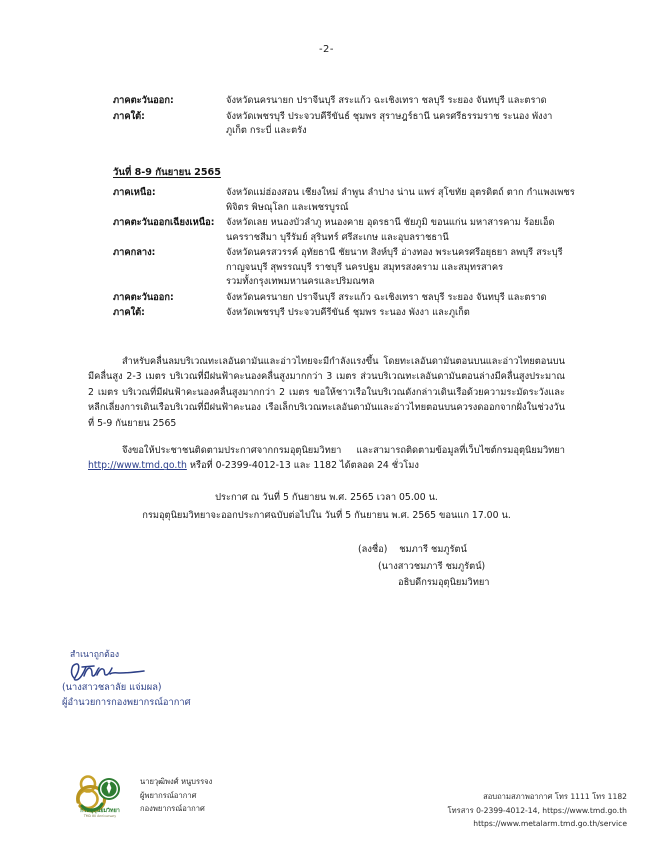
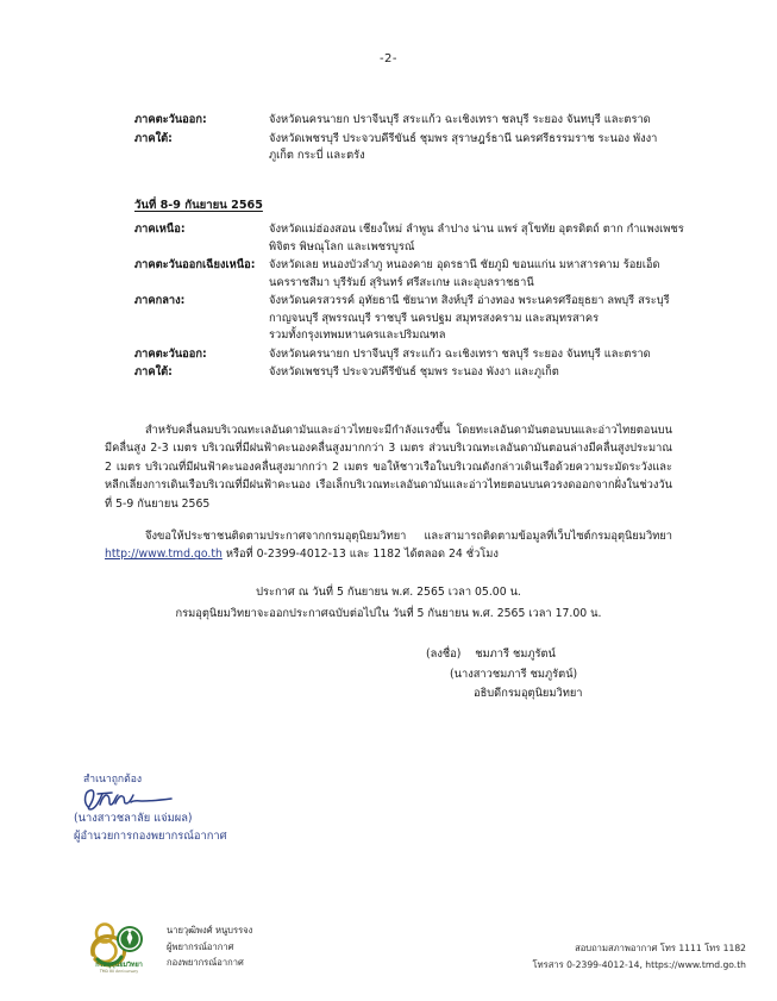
  -2-
  ภาคตะวันออก:
  จังหวัดนครนายก ปราจีนบุรี สระแก้ว ฉะเชิงเทรา ชลบุรี ระยอง จันทบุรี และตราด
  ภาคใต้:
  จังหวัดเพชรบุรี ประจวบคีรีขันธ์ ชุมพร สุราษฎร์ธานี นครศรีธรรมราช ระนอง พังงา
  ภูเก็ต กระบี่ และตรัง
  วันที่ 8-9 กันยายน 2565
  ภาคเหนือ:
  จังหวัดแม่ฮ่องสอน เชียงใหม่ ลำพูน ลำปาง น่าน แพร่ สุโขทัย อุตรดิตถ์ ตาก กำแพงเพชร
  พิจิตร พิษณุโลก และเพชรบูรณ์
  ภาคตะวันออกเฉียงเหนือ:
  จังหวัดเลย หนองบัวลำภู หนองคาย อุดรธานี ชัยภูมิ ขอนแก่น มหาสารคาม ร้อยเอ็ด
  นครราชสีมา บุรีรัมย์ สุรินทร์ ศรีสะเกษ และอุบลราชธานี
  ภาคกลาง:
  จังหวัดนครสวรรค์ อุทัยธานี ชัยนาท สิงห์บุรี อ่างทอง พระนครศรีอยุธยา ลพบุรี สระบุรี
  กาญจนบุรี สุพรรณบุรี ราชบุรี นครปฐม สมุทรสงคราม และสมุทรสาคร
  รวมทั้งกรุงเทพมหานครและปริมณฑล
  ภาคตะวันออก:
  จังหวัดนครนายก ปราจีนบุรี สระแก้ว ฉะเชิงเทรา ชลบุรี ระยอง จันทบุรี และตราด
  ภาคใต้:
  จังหวัดเพชรบุรี ประจวบคีรีขันธ์ ชุมพร ระนอง พังงา และภูเก็ต
  สำหรับคลื่นลมบริเวณทะเลอันดามันและอ่าวไทยจะมีกำลังแรงขึ้น โดยทะเลอันดามันตอนบนและอ่าวไทยตอนบนมีคลื่นสูง 2-3 เมตร บริเวณที่มีฝนฟ้าคะนองคลื่นสูงมากกว่า 3 เมตร ส่วนบริเวณทะเลอันดามันตอนล่างมีคลื่นสูงประมาณ 2 เมตร บริเวณที่มีฝนฟ้าคะนองคลื่นสูงมากกว่า 2 เมตร ขอให้ชาวเรือในบริเวณดังกล่าวเดินเรือด้วยความระมัดระวังและหลีกเลี่ยงการเดินเรือบริเวณที่มีฝนฟ้าคะนอง เรือเล็กบริเวณทะเลอันดามันและอ่าวไทยตอนบนควรงดออกจากฝั่งในช่วงวันที่ 5-9 กันยายน 2565
  จึงขอให้ประชาชนติดตามประกาศจากกรมอุตุนิยมวิทยา และสามารถติดตามข้อมูลที่เว็บไซต์กรมอุตุนิยมวิทยา http://www.tmd.go.th หรือที่ 0-2399-4012-13 และ 1182 ได้ตลอด 24 ชั่วโมง
  ประกาศ ณ วันที่ 5 กันยายน พ.ศ. 2565 เวลา 05.00 น.
- กรมอุตุนิยมวิทยาจะออกประกาศฉบับต่อไปใน วันที่ 5 กันยายน พ.ศ. 2565 ขอนแก 17.00 น.
+ กรมอุตุนิยมวิทยาจะออกประกาศฉบับต่อไปใน วันที่ 5 กันยายน พ.ศ. 2565 เวลา 17.00 น.
  (ลงชื่อ) ชมภารี ชมภูรัตน์
  (นางสาวชมภารี ชมภูรัตน์)
  อธิบดีกรมอุตุนิยมวิทยา
  สำเนาถูกต้อง
  (นางสาวชลาลัย แจ่มผล)
  ผู้อำนวยการกองพยากรณ์อากาศ
  นายวุฒิพงศ์ หนูบรรจง
  ผู้พยากรณ์อากาศ
  กองพยากรณ์อากาศ
  สอบถามสภาพอากาศ โทร 1111 โทร 1182
  โทรสาร 0-2399-4012-14, https://www.tmd.go.th
- https://www.metalarm.tmd.go.th/service
